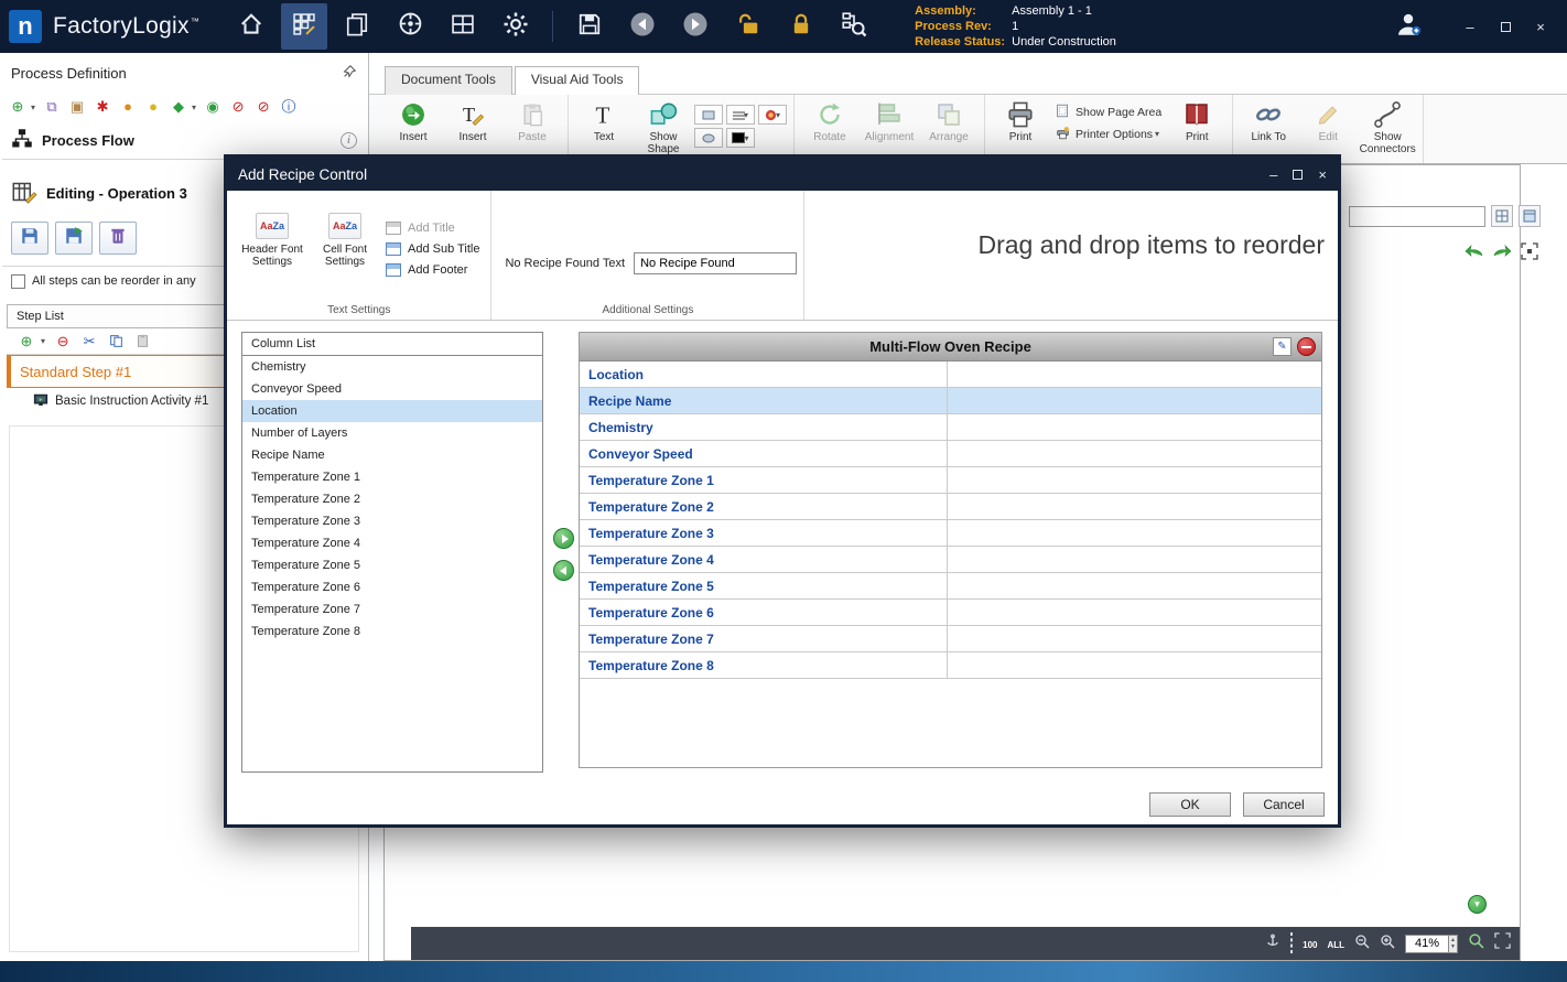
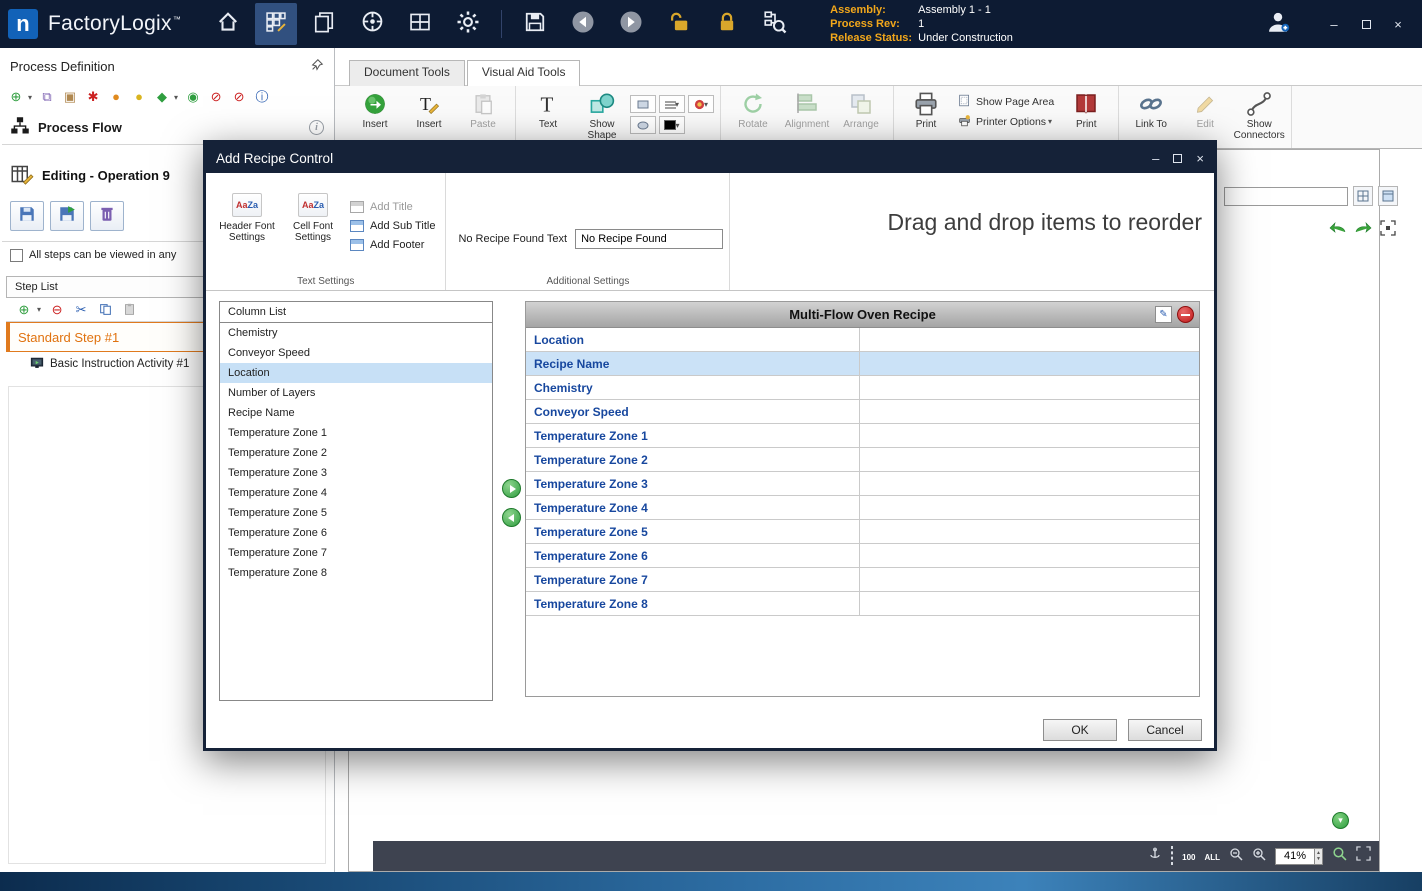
  n
  FactoryLogix™
  Assembly:
  Assembly 1 - 1
  Process Rev:
  1
  Release Status:
  Under Construction
  –
  ×
  Process Definition
  ⊕
  ▾
  ⧉
  ▣
  ✱
  ●
  ●
  ◆
  ▾
  ◉
  ⊘
  ⊘
  ⓘ
  Process Flow
  i
- Editing - Operation 3
+ Editing - Operation 9
- All steps can be reorder in any
+ All steps can be viewed in any
  Step List
  ⊕
  ▾
  ⊖
  ✂
  Standard Step #1
  Basic Instruction Activity #1
  Document Tools
  Visual Aid Tools
  Insert
  T
  Insert
  Paste
  T
  Text
  Show Shape
  ▾
  ▾
  ▾
  Rotate
  Alignment
  Arrange
  Print
  Show Page Area
  Printer Options
  ▾
  Print
  Link To
  Edit
  Show Connectors
  ▾
  100
  ALL
  41%
  Add Recipe Control
  –
  ×
  Aa
  Za
  Header Font Settings
  Aa
  Za
  Cell Font Settings
  Add Title
  Add Sub Title
  Add Footer
  Text Settings
  No Recipe Found Text
  No Recipe Found
  Additional Settings
  Drag and drop items to reorder
  Column List
  Chemistry
  Conveyor Speed
  Location
  Number of Layers
  Recipe Name
  Temperature Zone 1
  Temperature Zone 2
  Temperature Zone 3
  Temperature Zone 4
  Temperature Zone 5
  Temperature Zone 6
  Temperature Zone 7
  Temperature Zone 8
  Multi-Flow Oven Recipe
  ✎
  Location
  Recipe Name
  Chemistry
  Conveyor Speed
  Temperature Zone 1
  Temperature Zone 2
  Temperature Zone 3
  Temperature Zone 4
  Temperature Zone 5
  Temperature Zone 6
  Temperature Zone 7
  Temperature Zone 8
  OK
  Cancel
